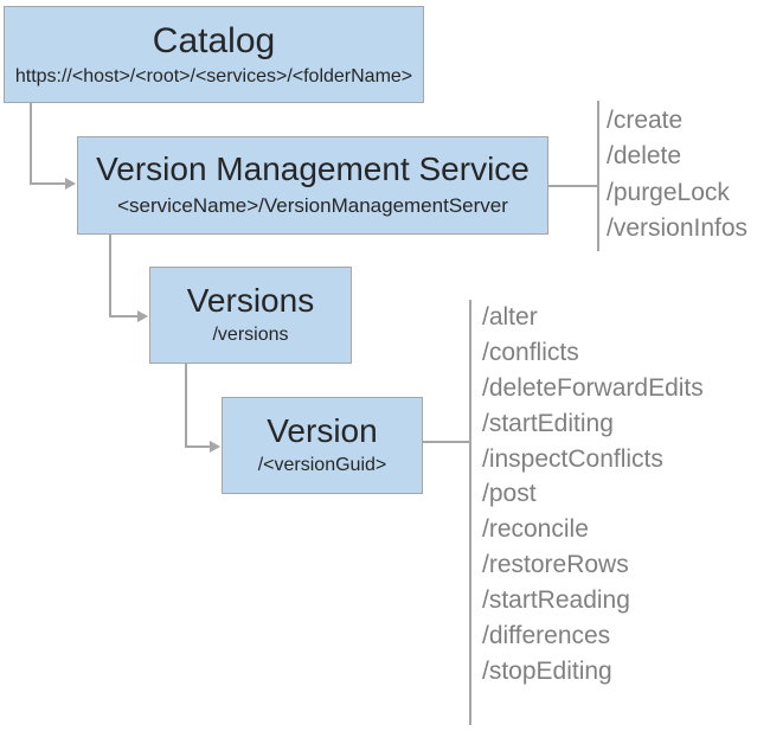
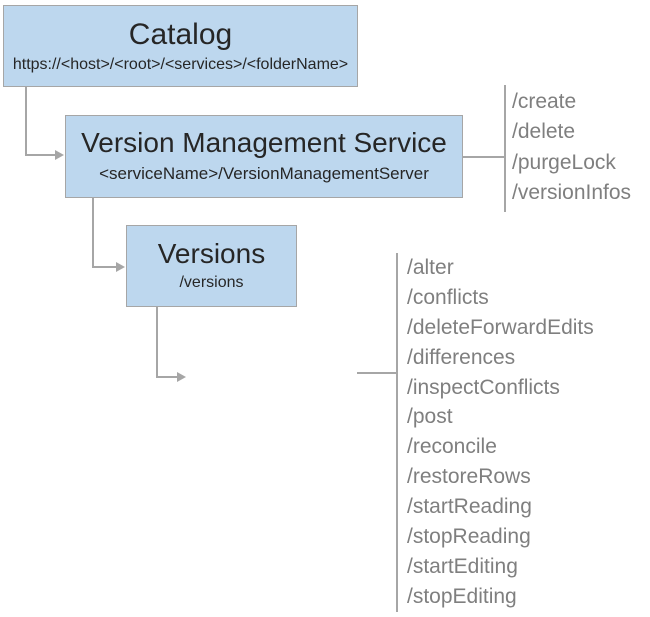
  Catalog
  https://<host>/<root>/<services>/<folderName>
  Version Management Service
  <serviceName>/VersionManagementServer
  Versions
  /versions
- Version
- /<versionGuid>
  /create
  /delete
  /purgeLock
  /versionInfos
  /alter
  /conflicts
  /deleteForwardEdits
- /startEditing
+ /differences
  /inspectConflicts
  /post
  /reconcile
  /restoreRows
  /startReading
+ /stopReading
- /differences
+ /startEditing
  /stopEditing
